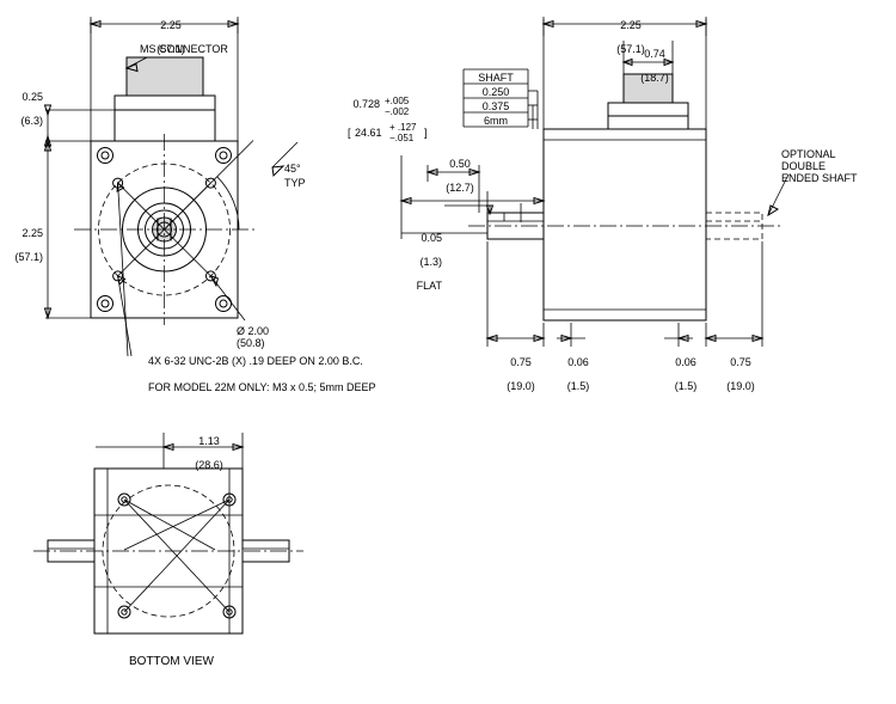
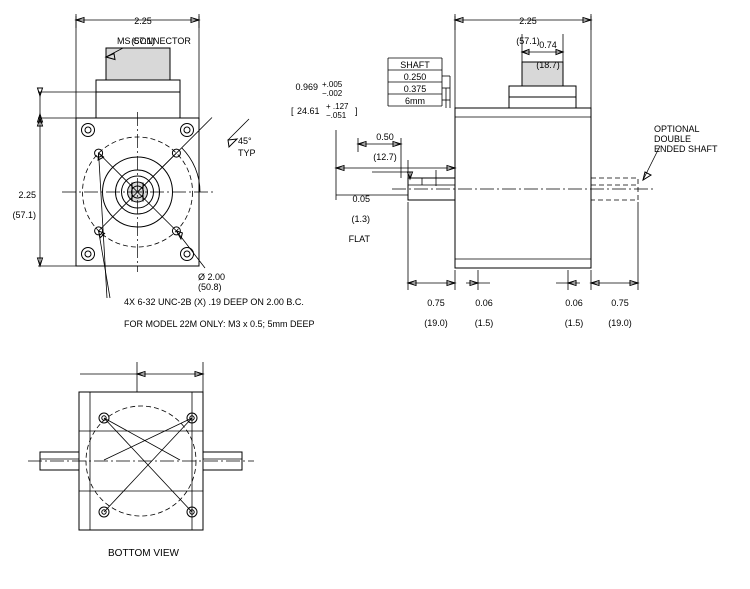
  2.25
  (57.1)
- 0.25
- (6.3)
  2.25
  (57.1)
  MS CONNECTOR
  45°
  TYP
  Ø 2.00
  (50.8)
  4X 6-32 UNC-2B (X) .19 DEEP ON 2.00 B.C.
  FOR MODEL 22M ONLY: M3 x 0.5; 5mm DEEP
  2.25
  (57.1)
  0.74
  (18.7)
  SHAFT
  0.250
  0.375
  6mm
- 0.728
+ 0.969
  +.005
  −.002
  [
  24.61
  + .127
  −.051
  ]
  0.50
  (12.7)
  0.05
  (1.3)
  FLAT
  OPTIONAL
  DOUBLE
  ENDED SHAFT
  0.75
  (19.0)
  0.06
  (1.5)
  0.06
  (1.5)
  0.75
  (19.0)
- 1.13
- (28.6)
  BOTTOM VIEW
